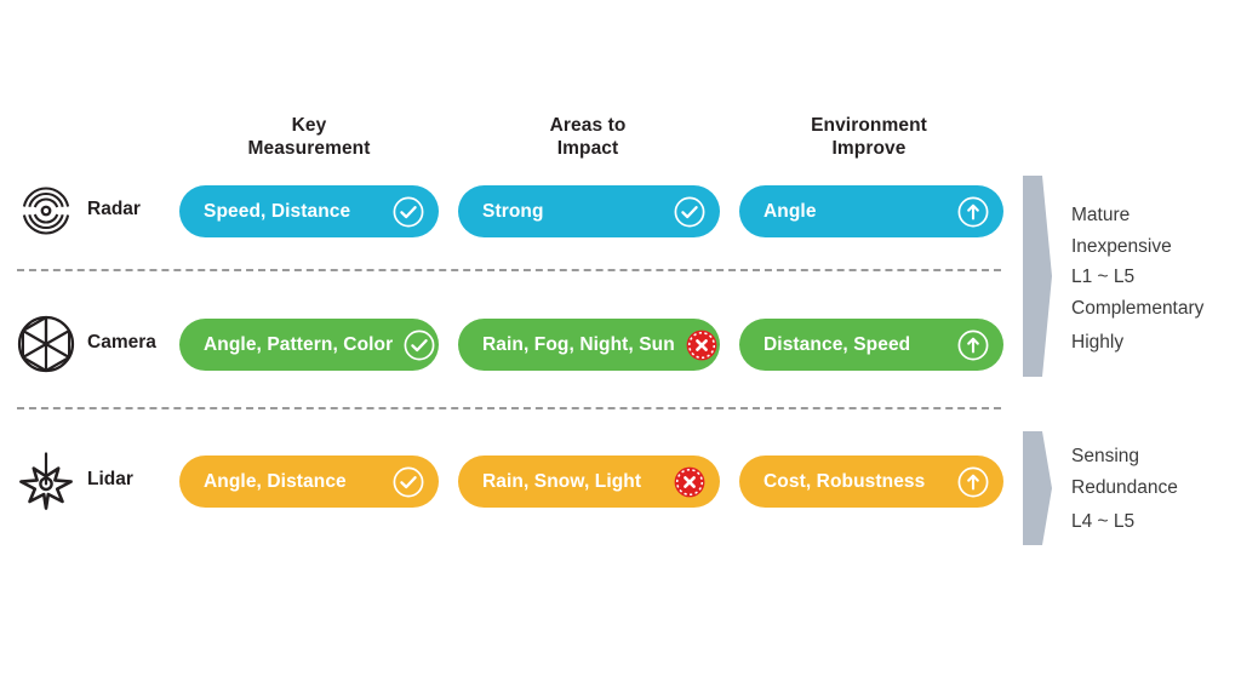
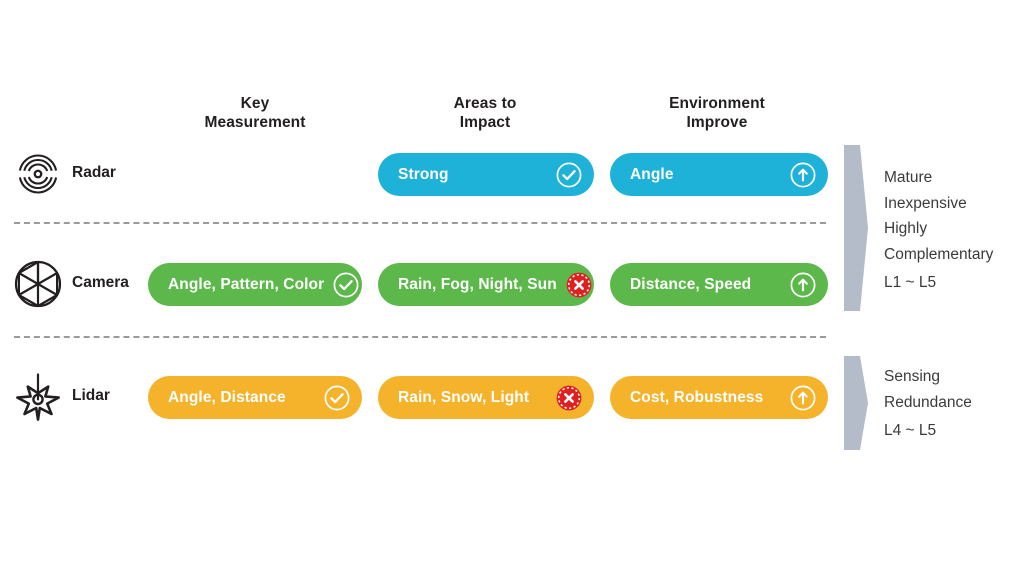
  Key
  Measurement
  Areas to
  Impact
  Environment
  Improve
  Radar
- Speed, Distance
  Strong
  Angle
  Camera
  Angle, Pattern, Color
  Rain, Fog, Night, Sun
  Distance, Speed
  Lidar
  Angle, Distance
  Rain, Snow, Light
  Cost, Robustness
  Mature
  Inexpensive
- L1 ~ L5
+ Highly
  Complementary
- Highly
+ L1 ~ L5
  Sensing
  Redundance
  L4 ~ L5
